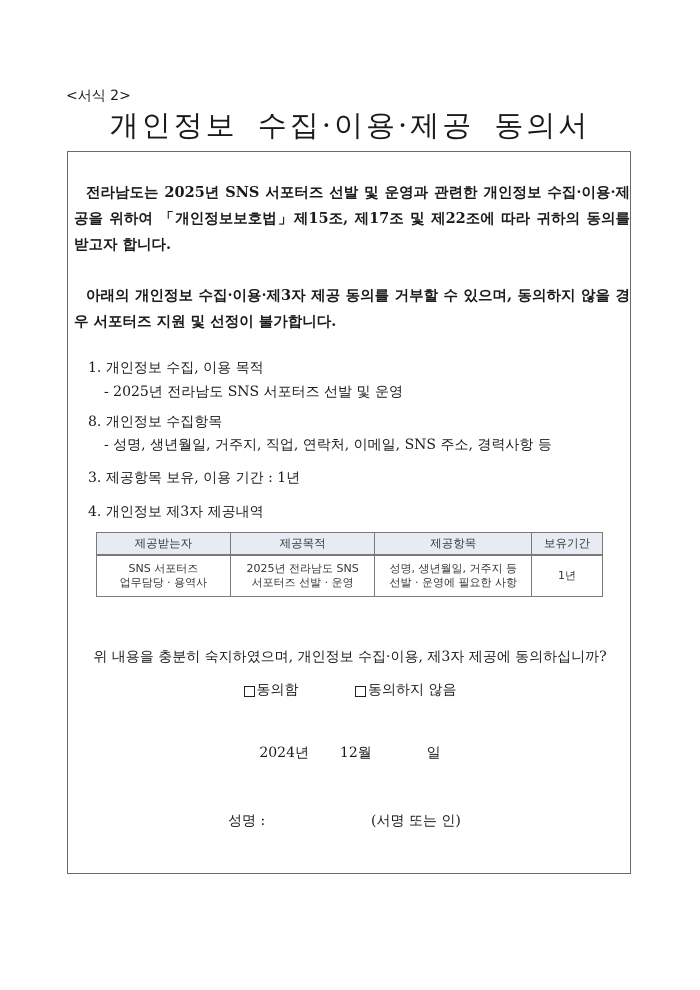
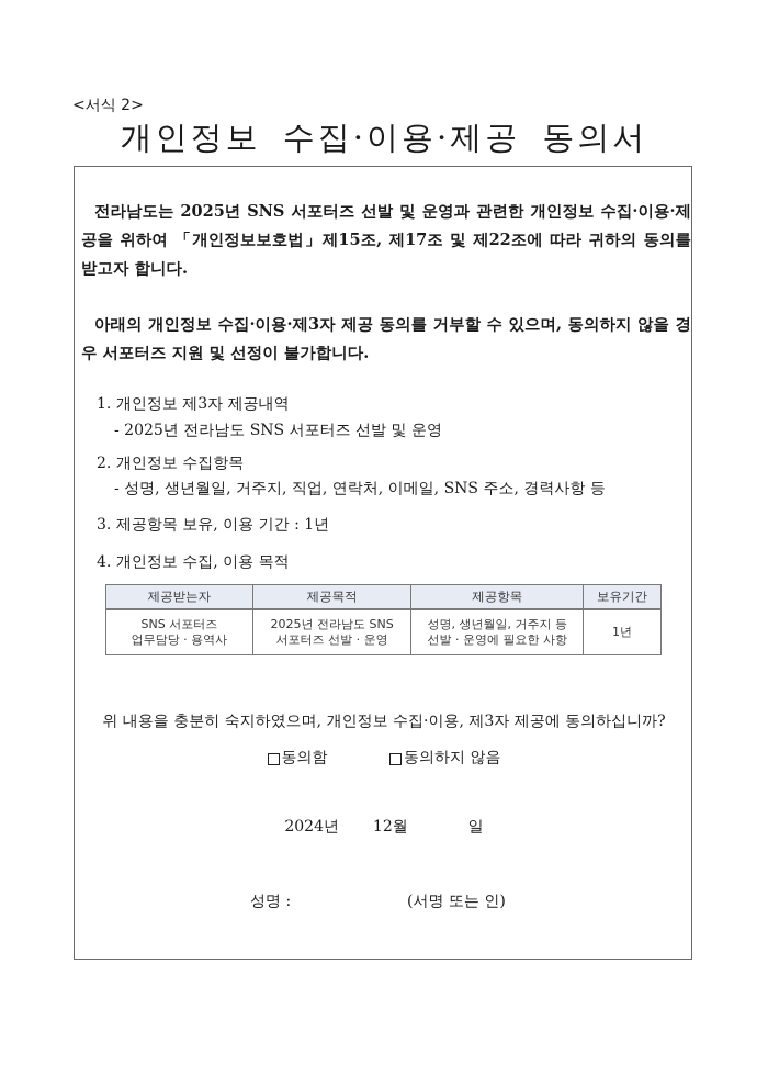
  <서식 2>
  개인정보 수집·이용·제공 동의서
  전라남도는 2025년 SNS 서포터즈 선발 및 운영과 관련한 개인정보 수집·이용·제공을 위하여 「개인정보보호법」제15조, 제17조 및 제22조에 따라 귀하의 동의를 받고자 합니다.
  아래의 개인정보 수집·이용·제3자 제공 동의를 거부할 수 있으며, 동의하지 않을 경우 서포터즈 지원 및 선정이 불가합니다.
- 1. 개인정보 수집, 이용 목적
+ 1. 개인정보 제3자 제공내역
  - 2025년 전라남도 SNS 서포터즈 선발 및 운영
- 8. 개인정보 수집항목
+ 2. 개인정보 수집항목
  - 성명, 생년월일, 거주지, 직업, 연락처, 이메일, SNS 주소, 경력사항 등
  3. 제공항목 보유, 이용 기간 : 1년
- 4. 개인정보 제3자 제공내역
+ 4. 개인정보 수집, 이용 목적
  제공받는자	제공목적	제공항목	보유기간
  SNS 서포터즈 업무담당 · 용역사	2025년 전라남도 SNS 서포터즈 선발 · 운영	성명, 생년월일, 거주지 등 선발 · 운영에 필요한 사항	1년
  위 내용을 충분히 숙지하였으며, 개인정보 수집·이용, 제3자 제공에 동의하십니까?
  동의함
  동의하지 않음
  2024년 12월 일
  성명 :
  (서명 또는 인)
